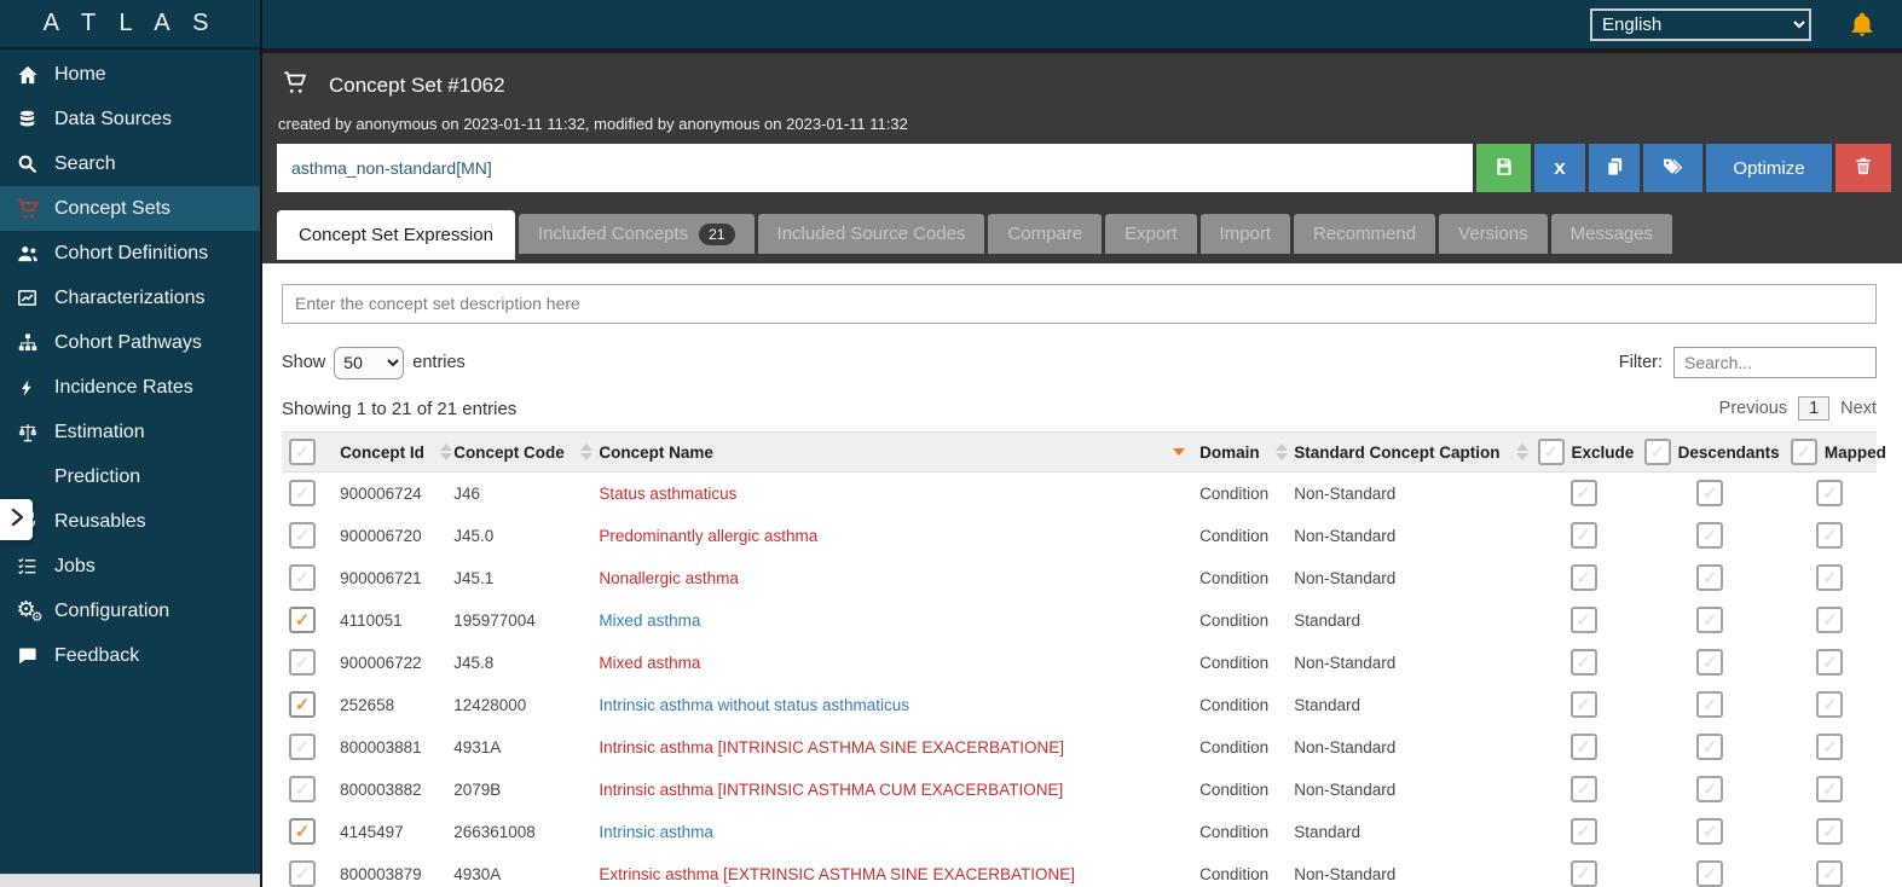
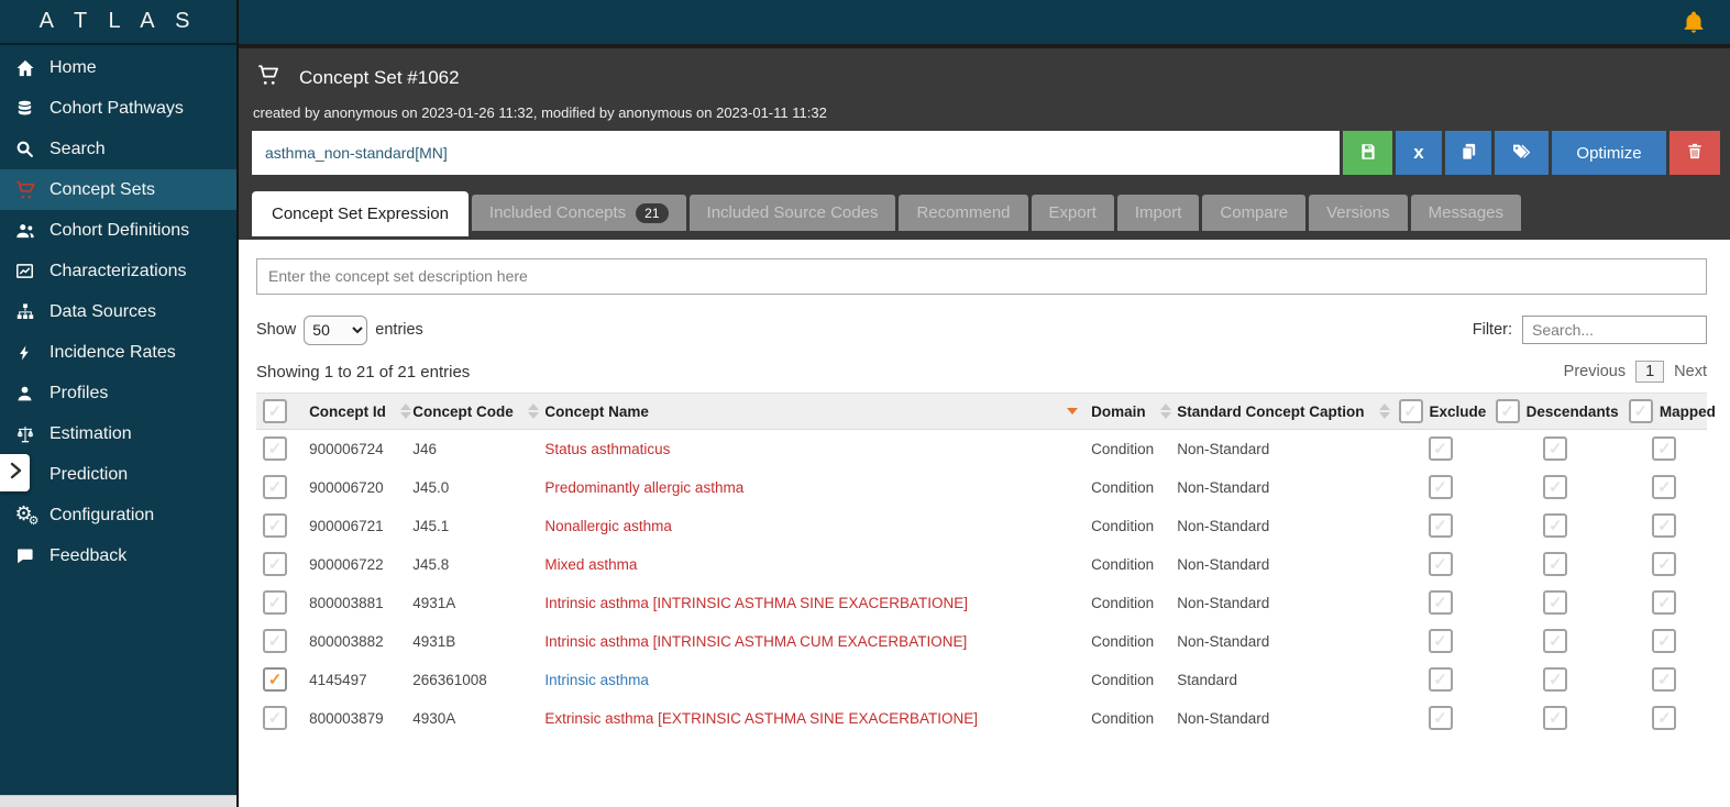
  A T L A S
  Home
- Data Sources
+ Cohort Pathways
  Search
  Concept Sets
  Cohort Definitions
  Characterizations
- Cohort Pathways
+ Data Sources
  Incidence Rates
+ Profiles
  Estimation
  Prediction
- Reusables
- Jobs
  ⚙⚙
  Configuration
  Feedback
- English
  Concept Set #1062
- created by anonymous on 2023-01-11 11:32, modified by anonymous on 2023-01-11 11:32
+ created by anonymous on 2023-01-26 11:32, modified by anonymous on 2023-01-11 11:32
  asthma_non-standard[MN]
  x
  Optimize
  Concept Set Expression
  Included Concepts
  21
  Included Source Codes
- Compare
+ Recommend
  Export
  Import
- Recommend
+ Compare
  Versions
  Messages
  Enter the concept set description here
  Show
  50
  entries
  Filter:
  Search...
  Showing 1 to 21 of 21 entries
  Previous
  1
  Next
  ✓	Concept Id	Concept Code	Concept Name	Domain	Standard Concept Caption	✓ Exclude	✓ Descendants	✓ Mapped
  ✓	900006724	J46	Status asthmaticus	Condition	Non-Standard	✓	✓	✓
  ✓	900006720	J45.0	Predominantly allergic asthma	Condition	Non-Standard	✓	✓	✓
  ✓	900006721	J45.1	Nonallergic asthma	Condition	Non-Standard	✓	✓	✓
- ✓	4110051	195977004	Mixed asthma	Condition	Standard	✓	✓	✓
  ✓	900006722	J45.8	Mixed asthma	Condition	Non-Standard	✓	✓	✓
- ✓	252658	12428000	Intrinsic asthma without status asthmaticus	Condition	Standard	✓	✓	✓
  ✓	800003881	4931A	Intrinsic asthma [INTRINSIC ASTHMA SINE EXACERBATIONE]	Condition	Non-Standard	✓	✓	✓
- ✓	800003882	2079B	Intrinsic asthma [INTRINSIC ASTHMA CUM EXACERBATIONE]	Condition	Non-Standard	✓	✓	✓
+ ✓	800003882	4931B	Intrinsic asthma [INTRINSIC ASTHMA CUM EXACERBATIONE]	Condition	Non-Standard	✓	✓	✓
  ✓	4145497	266361008	Intrinsic asthma	Condition	Standard	✓	✓	✓
  ✓	800003879	4930A	Extrinsic asthma [EXTRINSIC ASTHMA SINE EXACERBATIONE]	Condition	Non-Standard	✓	✓	✓
